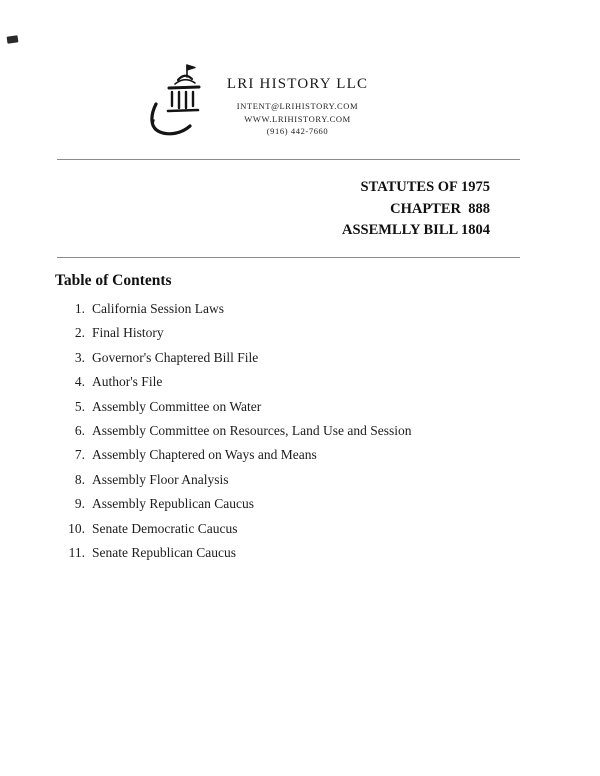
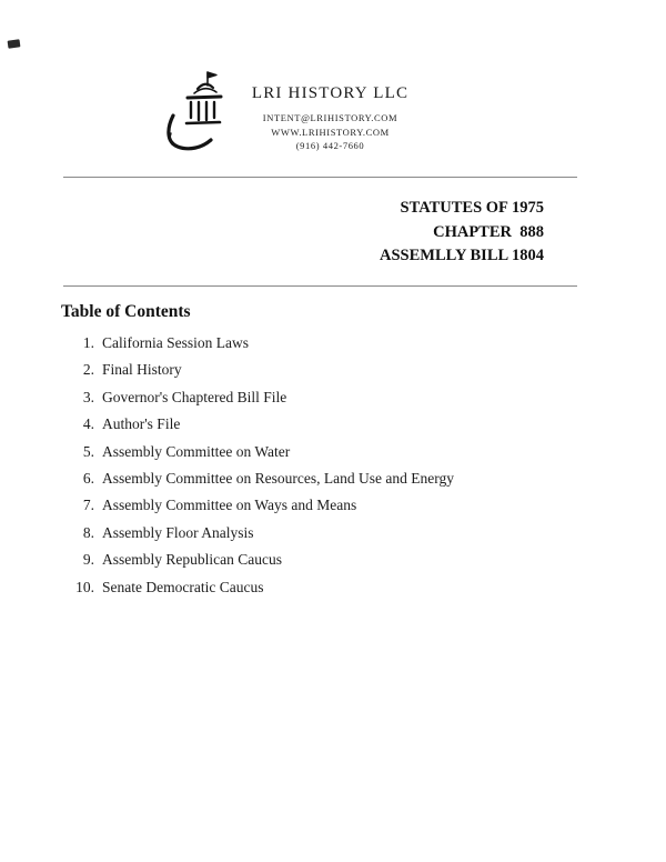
  LRI HISTORY LLC
  INTENT@LRIHISTORY.COM
  WWW.LRIHISTORY.COM
  (916) 442-7660
  STATUTES OF 1975
  CHAPTER 888
  ASSEMLLY BILL 1804
  Table of Contents
  1.
  California Session Laws
  2.
  Final History
  3.
  Governor's Chaptered Bill File
  4.
  Author's File
  5.
  Assembly Committee on Water
  6.
- Assembly Committee on Resources, Land Use and Session
+ Assembly Committee on Resources, Land Use and Energy
  7.
- Assembly Chaptered on Ways and Means
+ Assembly Committee on Ways and Means
  8.
  Assembly Floor Analysis
  9.
  Assembly Republican Caucus
  10.
  Senate Democratic Caucus
- 11.
- Senate Republican Caucus
